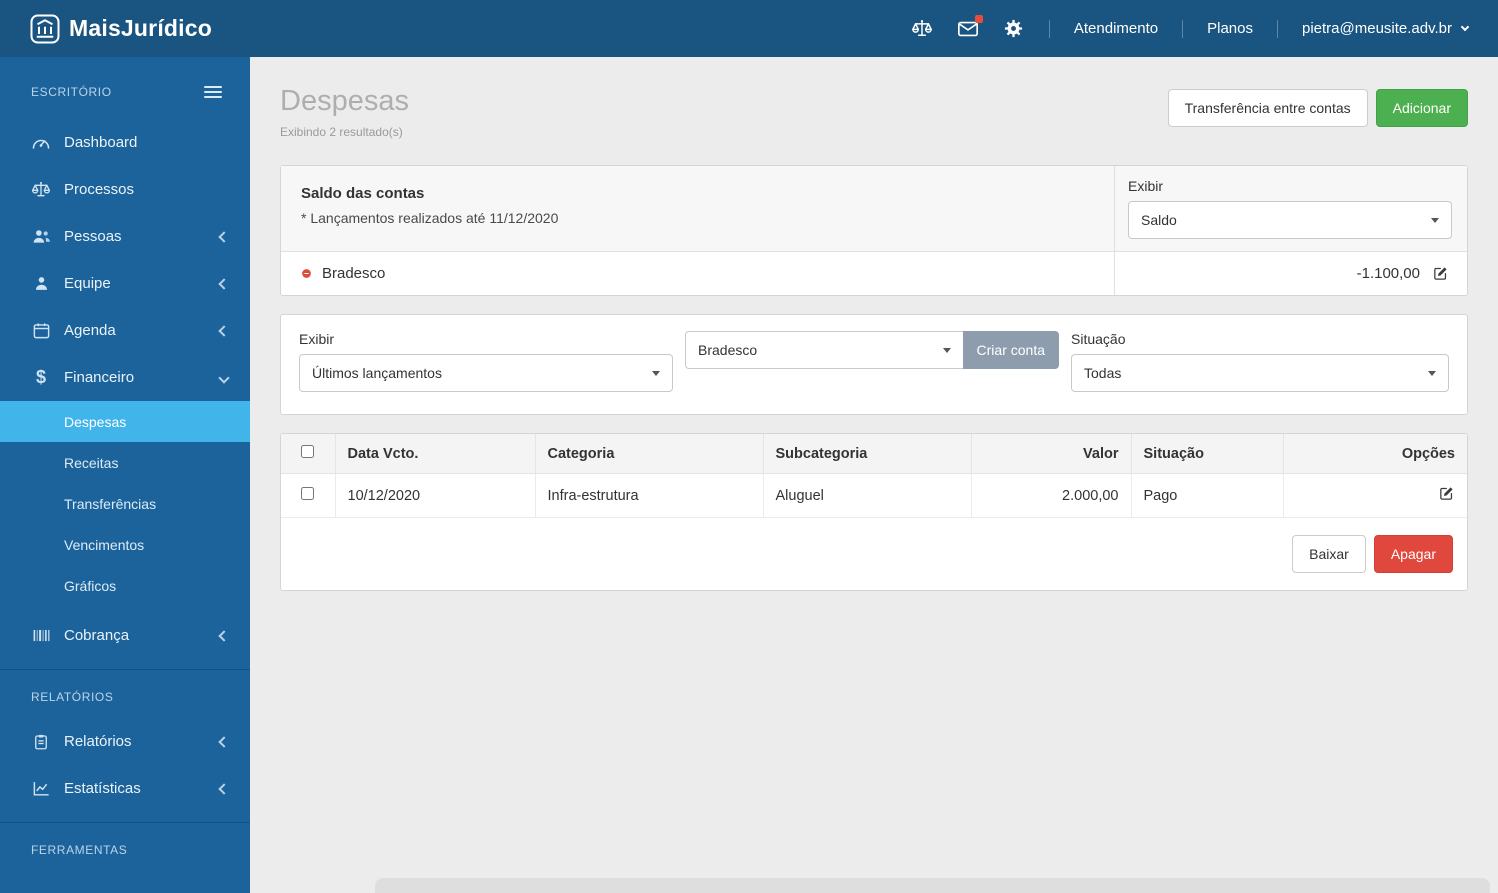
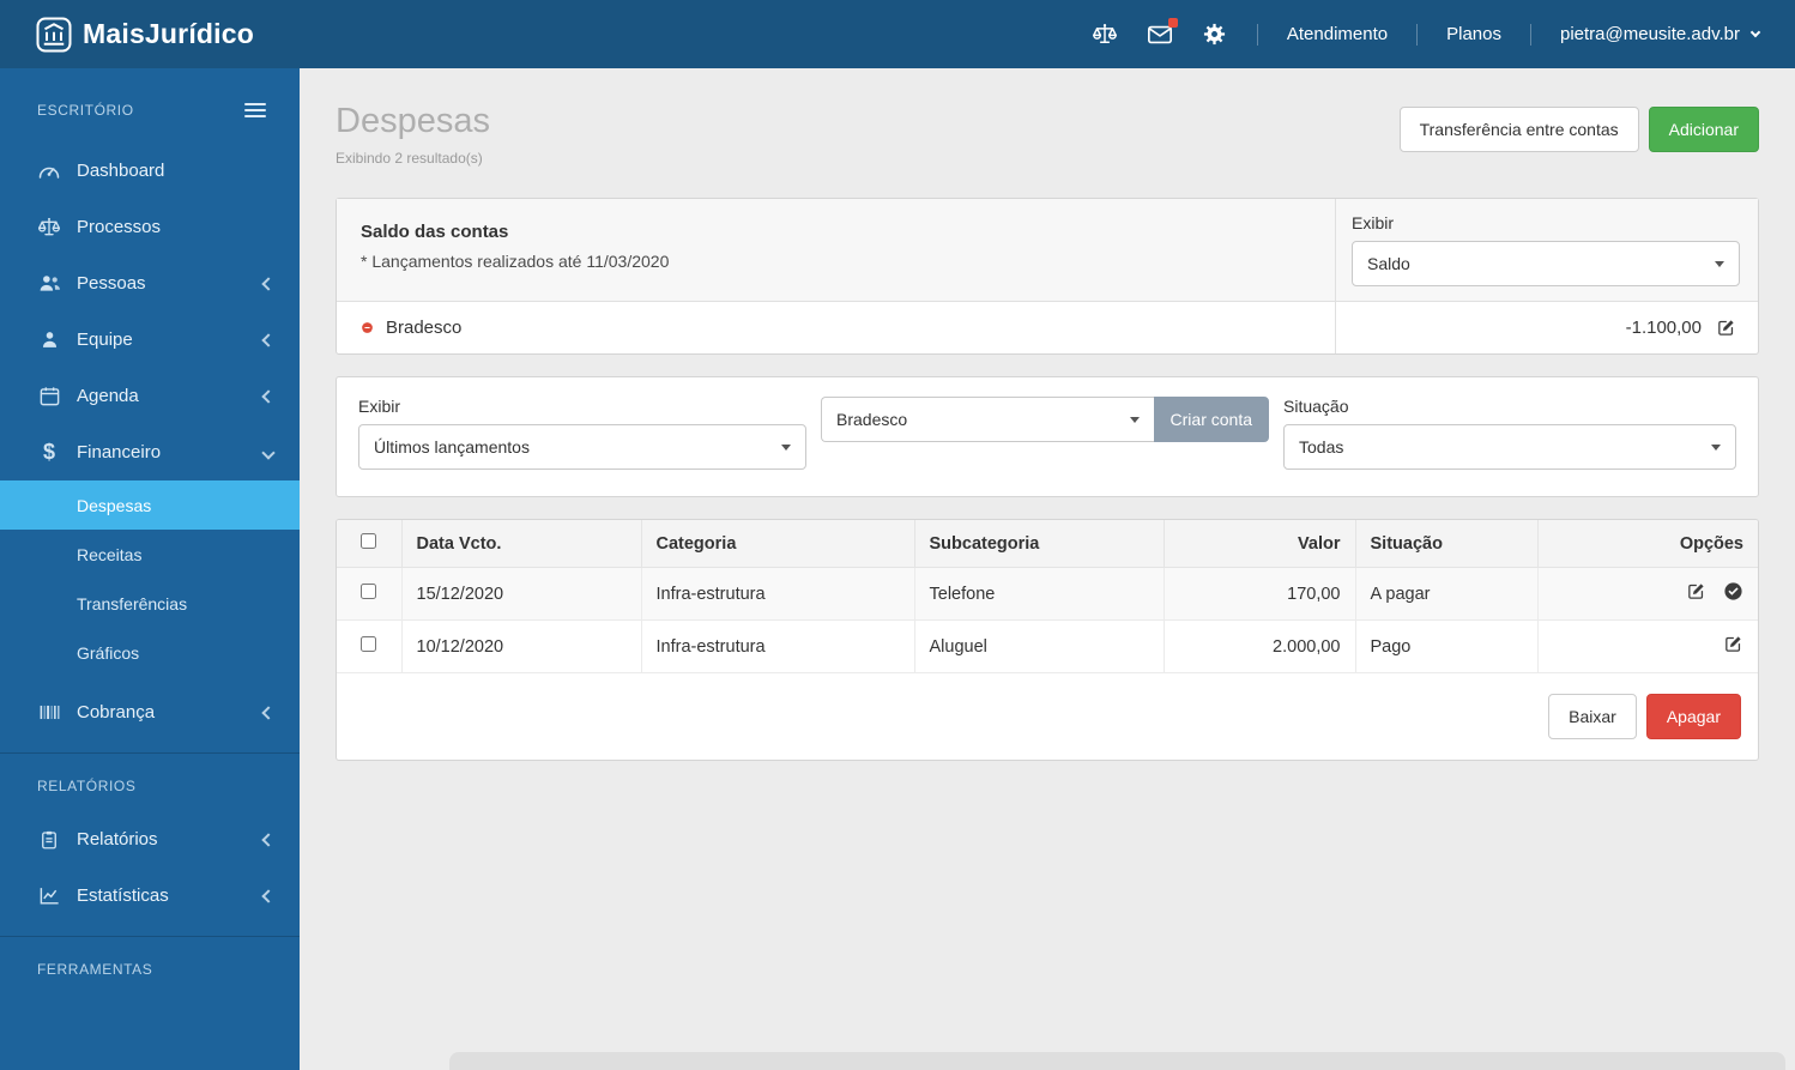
  MaisJurídico
  Atendimento
  Planos
  pietra@meusite.adv.br
  ESCRITÓRIO
  Dashboard
  Processos
  Pessoas
  Equipe
  Agenda
  $
  Financeiro
  Despesas
  Receitas
  Transferências
- Vencimentos
  Gráficos
  Cobrança
  RELATÓRIOS
  Relatórios
  Estatísticas
  FERRAMENTAS
  Despesas
  Exibindo 2 resultado(s)
  Transferência entre contas
  Adicionar
  Saldo das contas
- * Lançamentos realizados até 11/12/2020
+ * Lançamentos realizados até 11/03/2020
  Exibir
  Saldo
  Bradesco
  -1.100,00
  Exibir
  Últimos lançamentos
  Bradesco
  Criar conta
  Situação
  Todas
  	Data Vcto.	Categoria	Subcategoria	Valor	Situação	Opções
+ 	15/12/2020	Infra-estrutura	Telefone	170,00	A pagar
  	10/12/2020	Infra-estrutura	Aluguel	2.000,00	Pago
  Baixar
  Apagar
